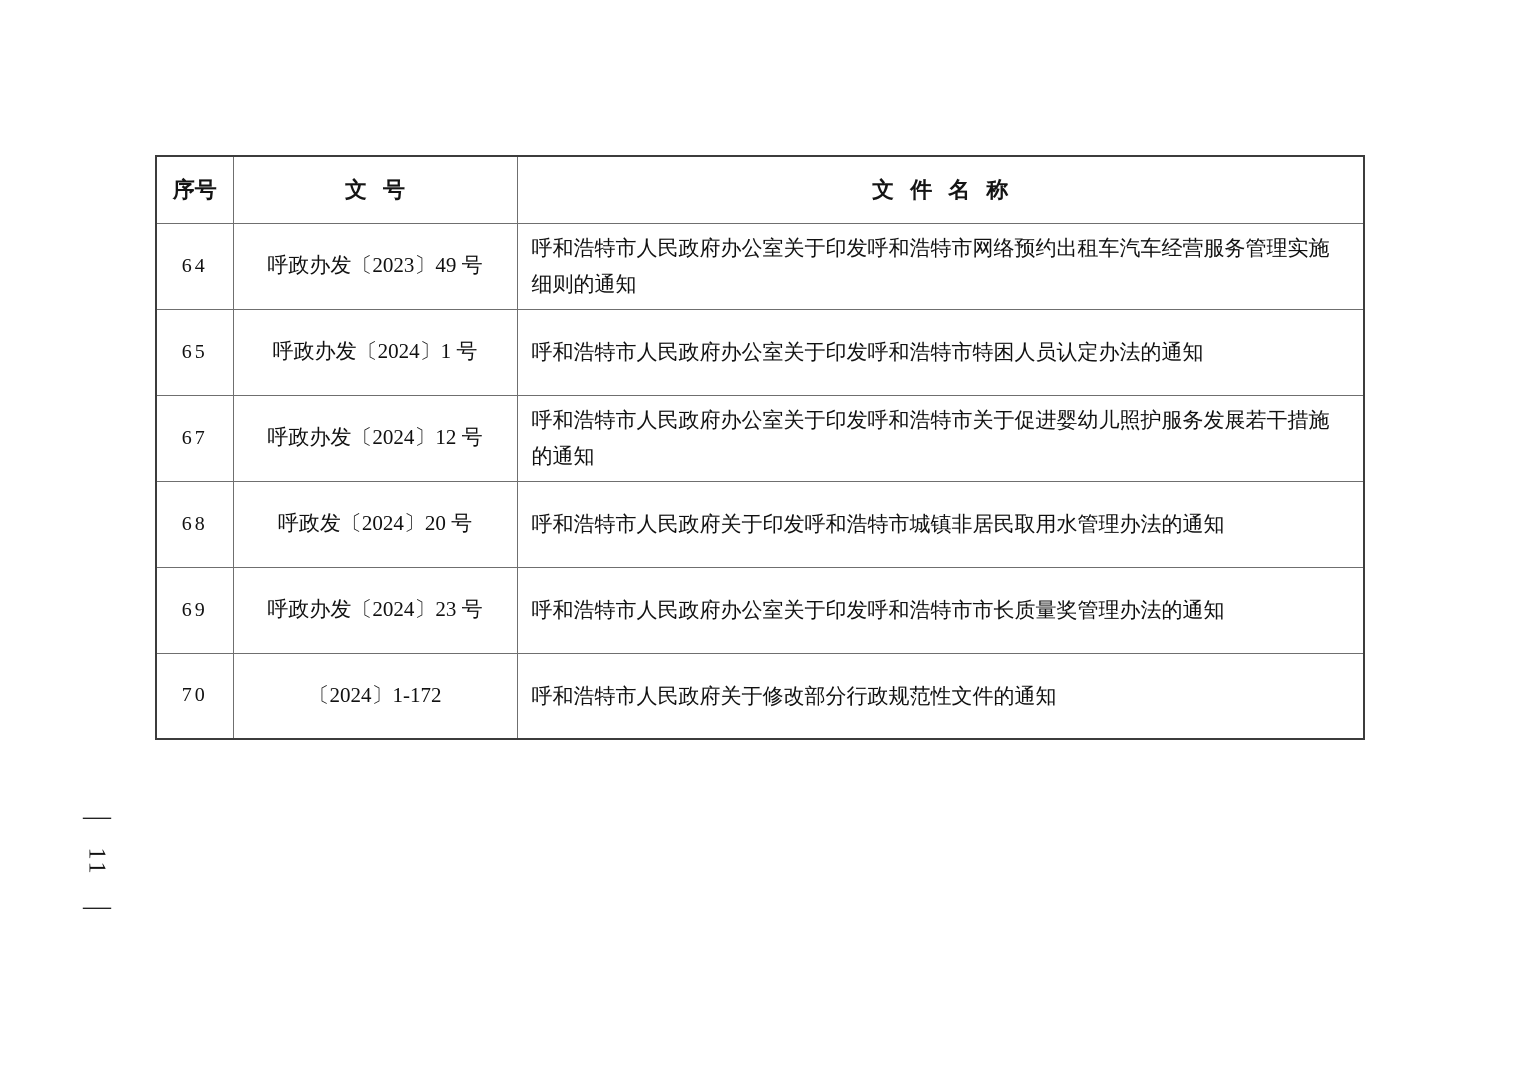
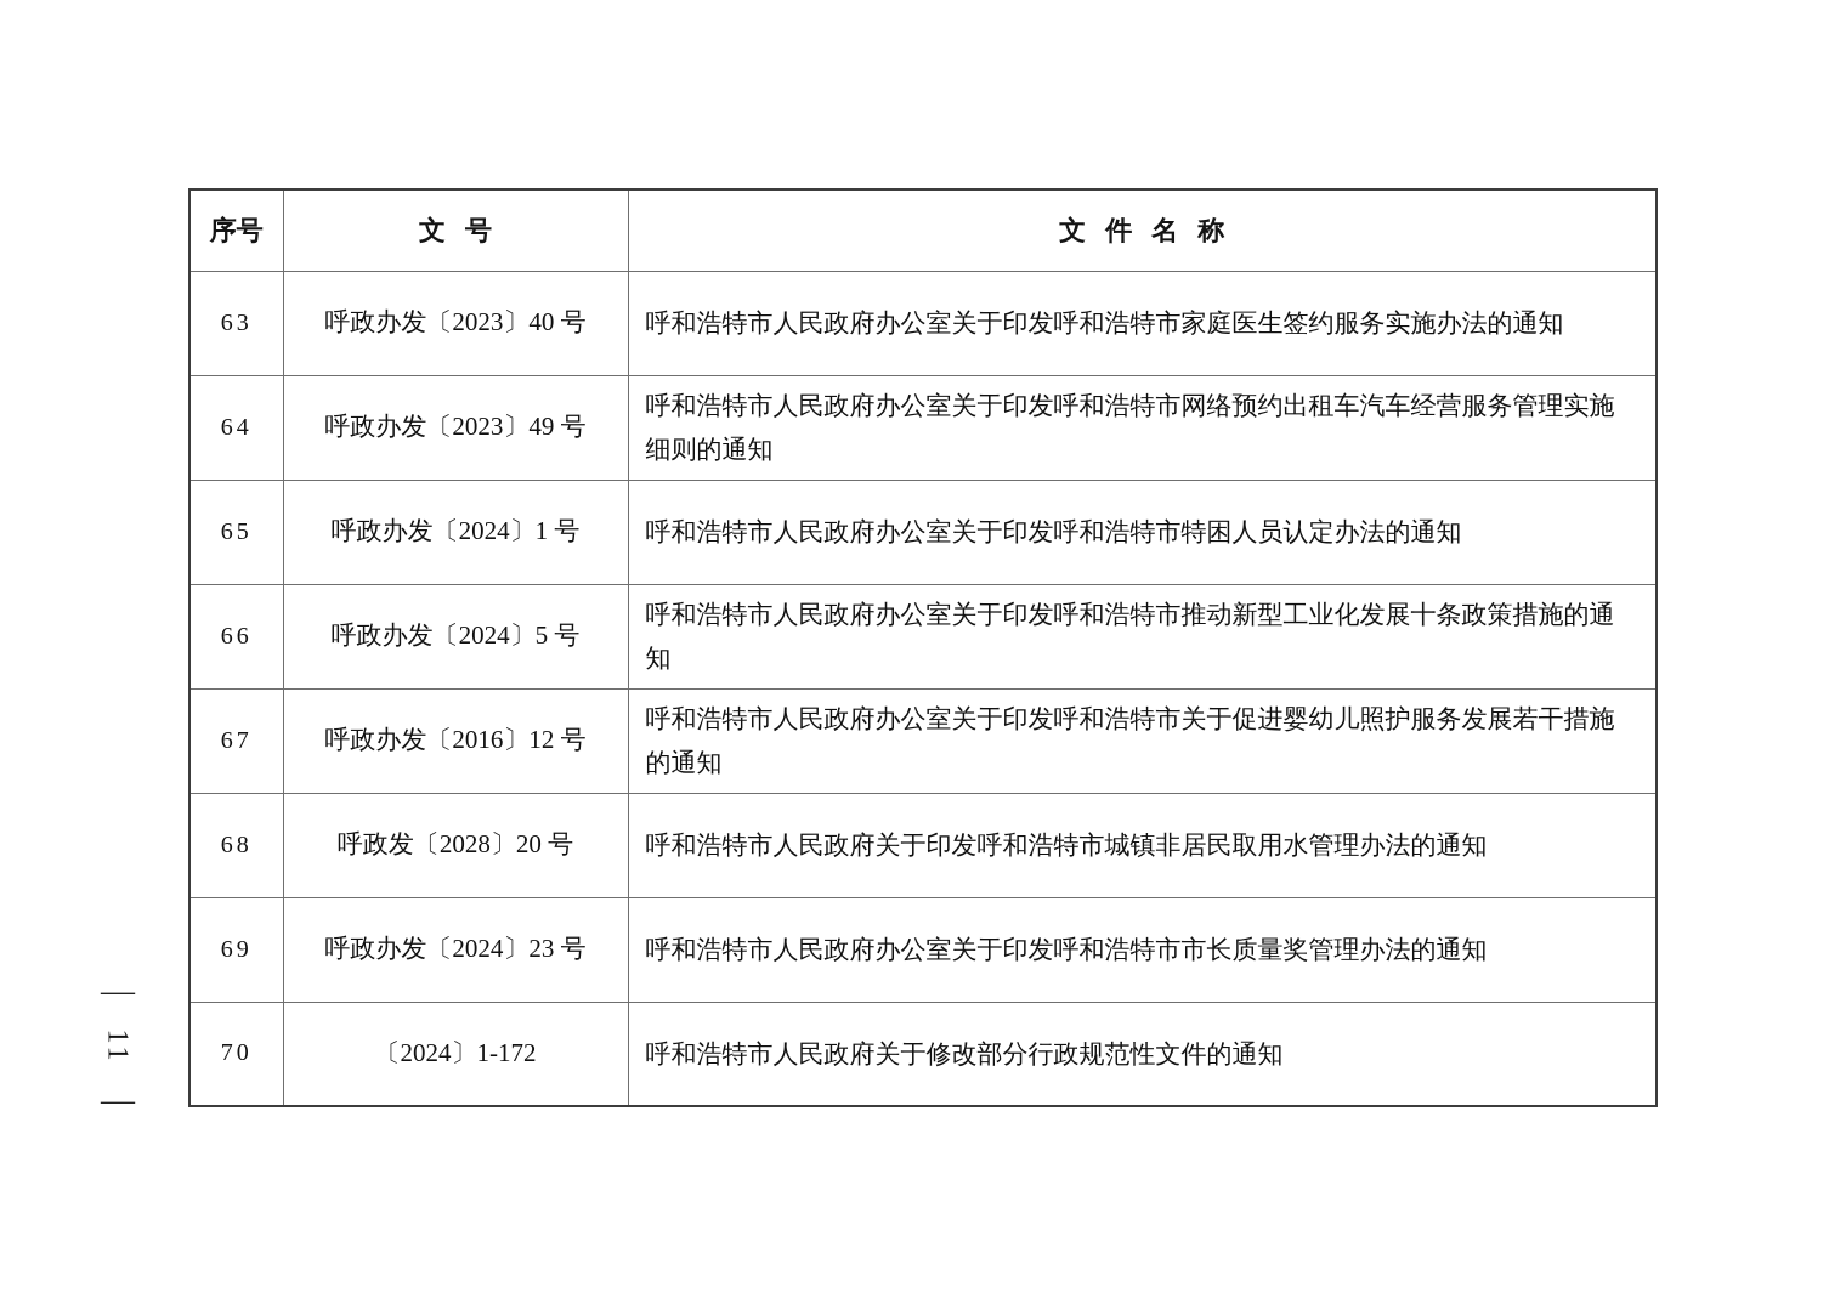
  —
  —
  序号	文 号	文 件 名 称
+ 63	呼政办发〔2023〕40 号	呼和浩特市人民政府办公室关于印发呼和浩特市家庭医生签约服务实施办法的通知
  64	呼政办发〔2023〕49 号	呼和浩特市人民政府办公室关于印发呼和浩特市网络预约出租车汽车经营服务管理实施细则的通知
  65	呼政办发〔2024〕1 号	呼和浩特市人民政府办公室关于印发呼和浩特市特困人员认定办法的通知
+ 66	呼政办发〔2024〕5 号	呼和浩特市人民政府办公室关于印发呼和浩特市推动新型工业化发展十条政策措施的通知
- 67	呼政办发〔2024〕12 号	呼和浩特市人民政府办公室关于印发呼和浩特市关于促进婴幼儿照护服务发展若干措施的通知
+ 67	呼政办发〔2016〕12 号	呼和浩特市人民政府办公室关于印发呼和浩特市关于促进婴幼儿照护服务发展若干措施的通知
- 68	呼政发〔2024〕20 号	呼和浩特市人民政府关于印发呼和浩特市城镇非居民取用水管理办法的通知
+ 68	呼政发〔2028〕20 号	呼和浩特市人民政府关于印发呼和浩特市城镇非居民取用水管理办法的通知
  69	呼政办发〔2024〕23 号	呼和浩特市人民政府办公室关于印发呼和浩特市市长质量奖管理办法的通知
  70	〔2024〕1-172	呼和浩特市人民政府关于修改部分行政规范性文件的通知
